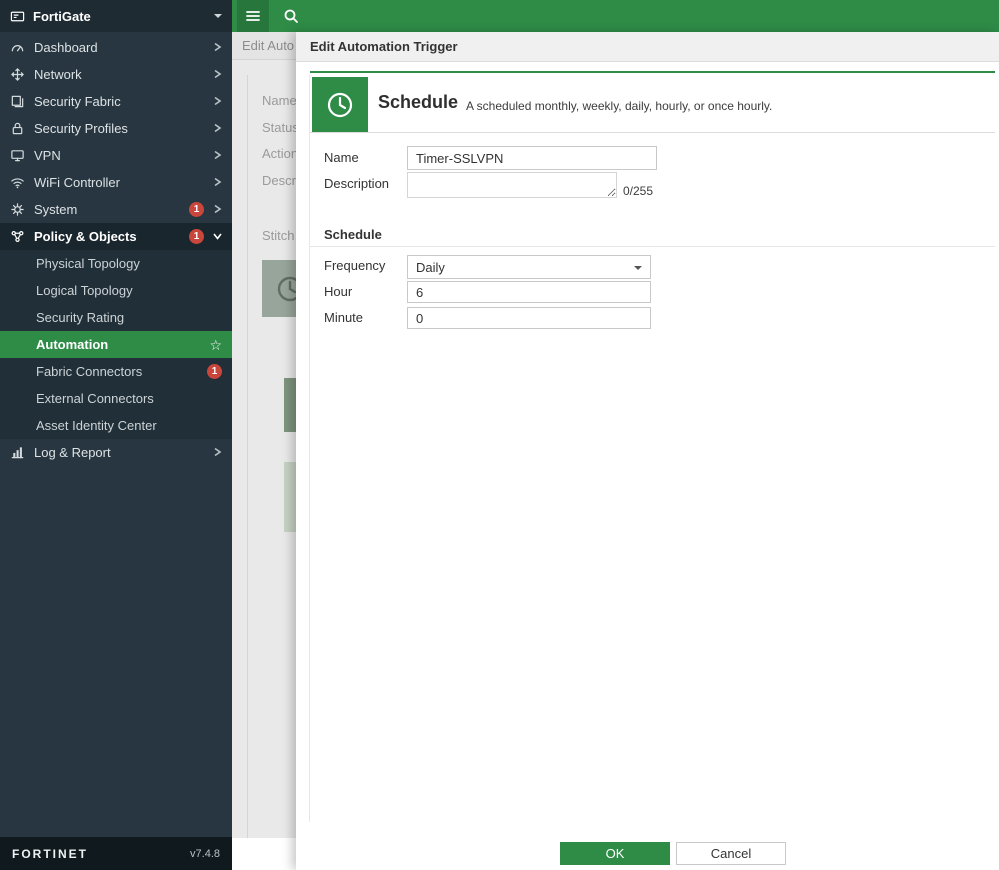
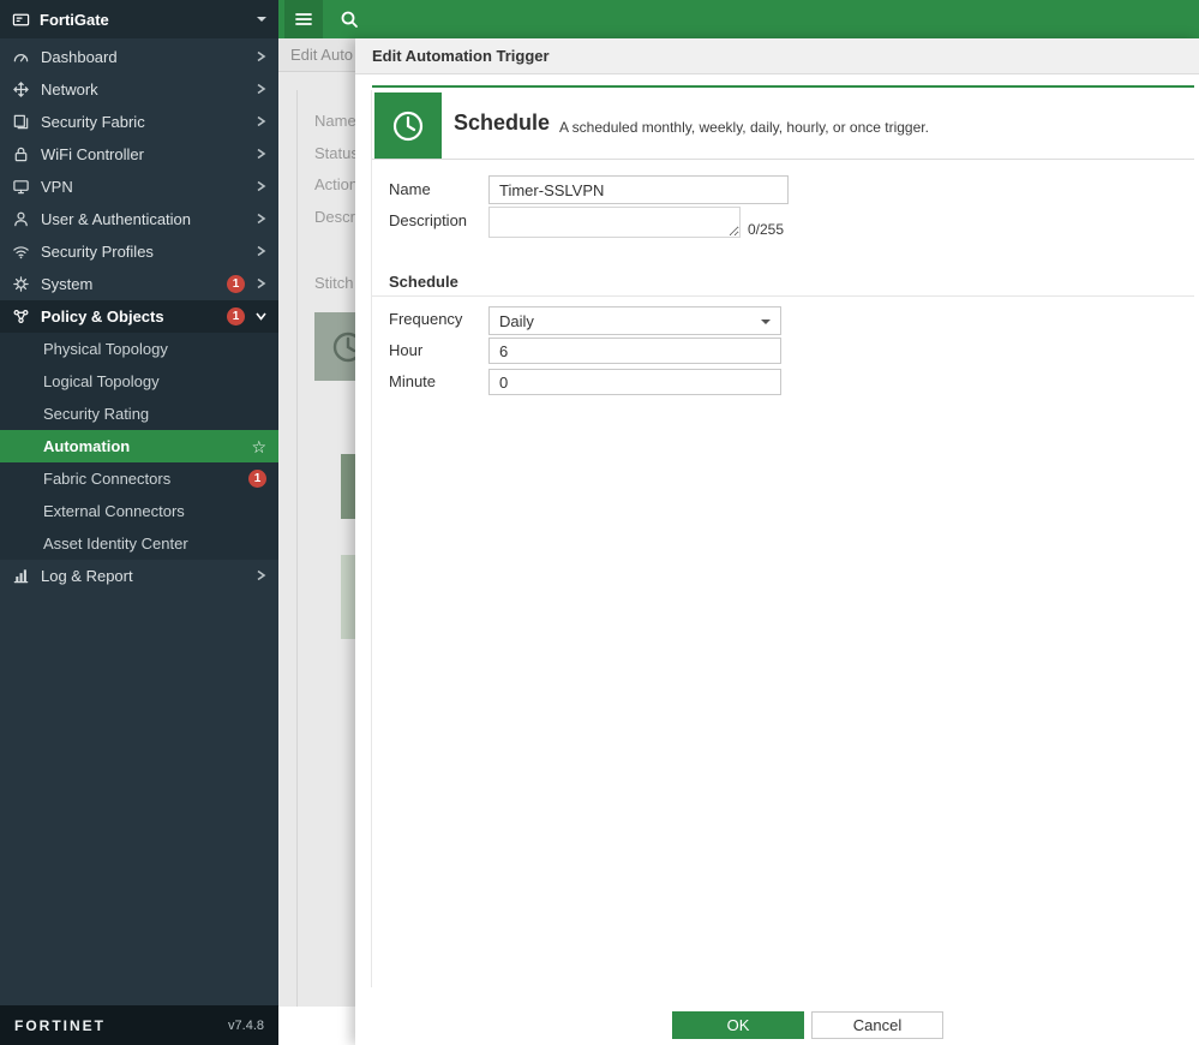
  FortiGate
  Dashboard
  Network
  Security Fabric
- Security Profiles
+ WiFi Controller
  VPN
+ User & Authentication
- WiFi Controller
+ Security Profiles
  System
  1
  Policy & Objects
  1
  Physical Topology
  Logical Topology
  Security Rating
  Automation
  ☆
  Fabric Connectors
  1
  External Connectors
  Asset Identity Center
  Log & Report
  FORTINET
  v7.4.8
  Edit Auto
  Name
  Statu
  Action
  Descr
  Stitch
  Edit Automation Trigger
  Schedule
- A scheduled monthly, weekly, daily, hourly, or once hourly.
+ A scheduled monthly, weekly, daily, hourly, or once trigger.
  Name
  Timer-SSLVPN
  Description
  0/255
  Schedule
  Frequency
  Daily
  Hour
  6
  Minute
  0
  OK
  Cancel
